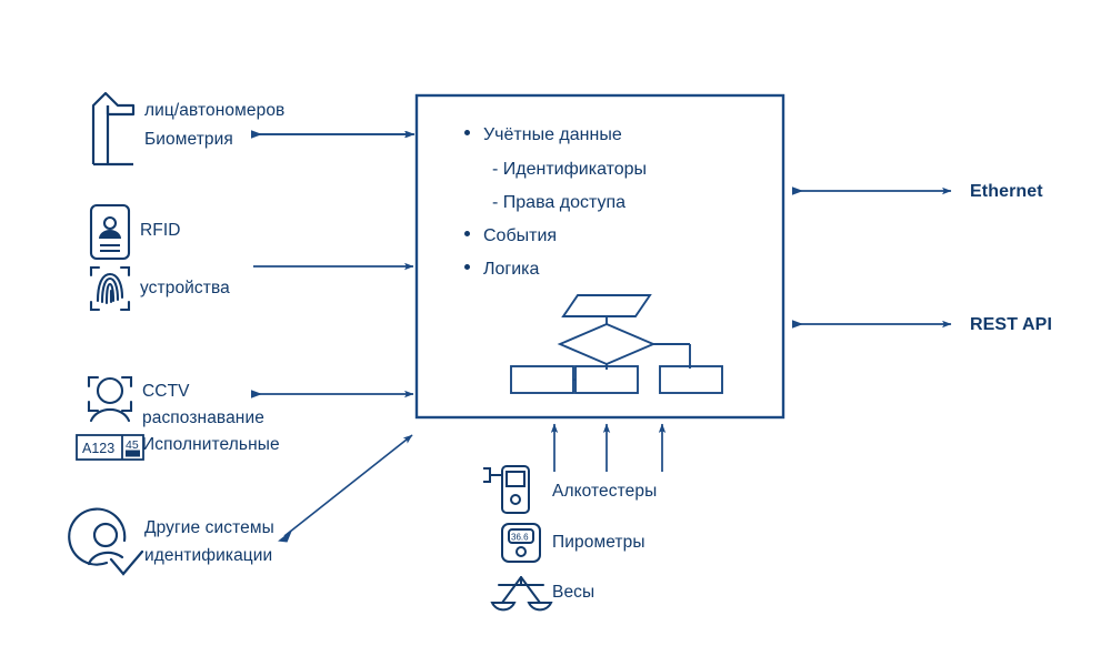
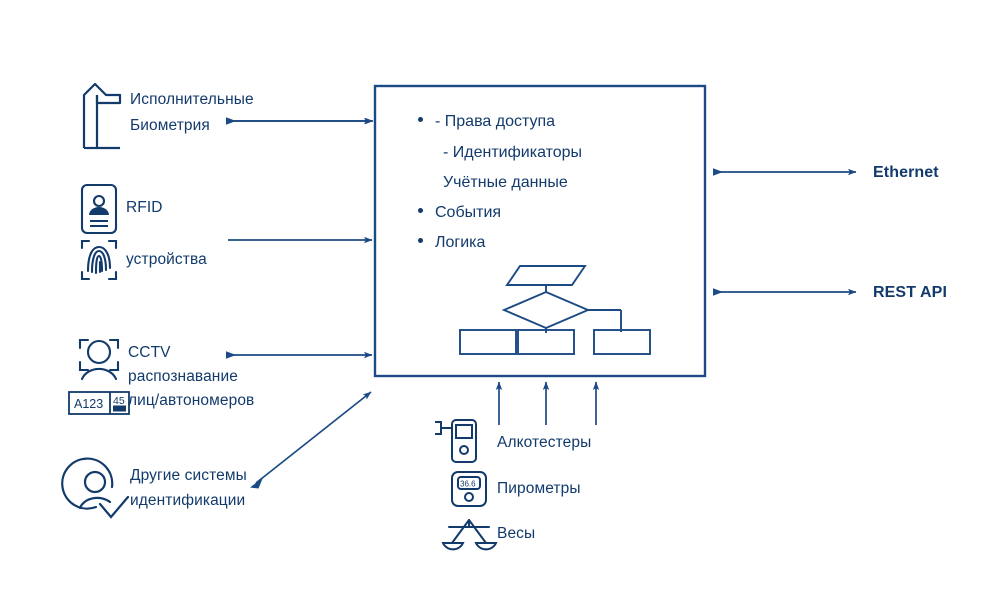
  A123
  45
  36.6
- Учётные данные
+ - Права доступа
  - Идентификаторы
- - Права доступа
+ Учётные данные
  События
  Логика
- лиц/автономеров
+ Исполнительные
  Биометрия
  RFID
  устройства
  CCTV
  распознавание
- Исполнительные
+ лиц/автономеров
  Другие системы
  идентификации
  Ethernet
  REST API
  Алкотестеры
  Пирометры
  Весы
